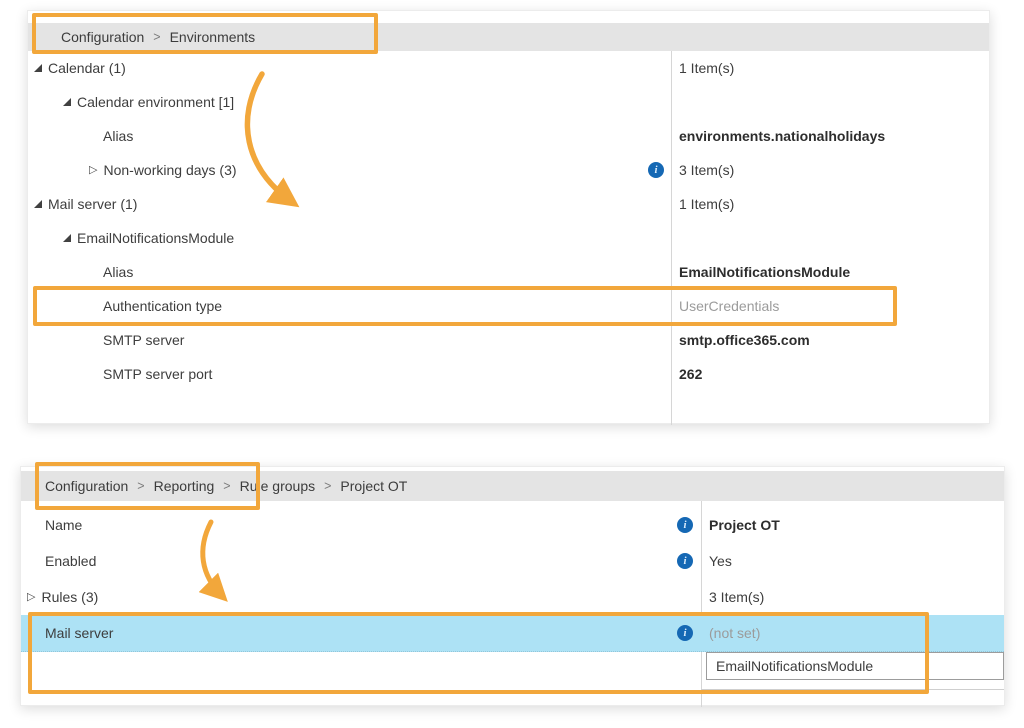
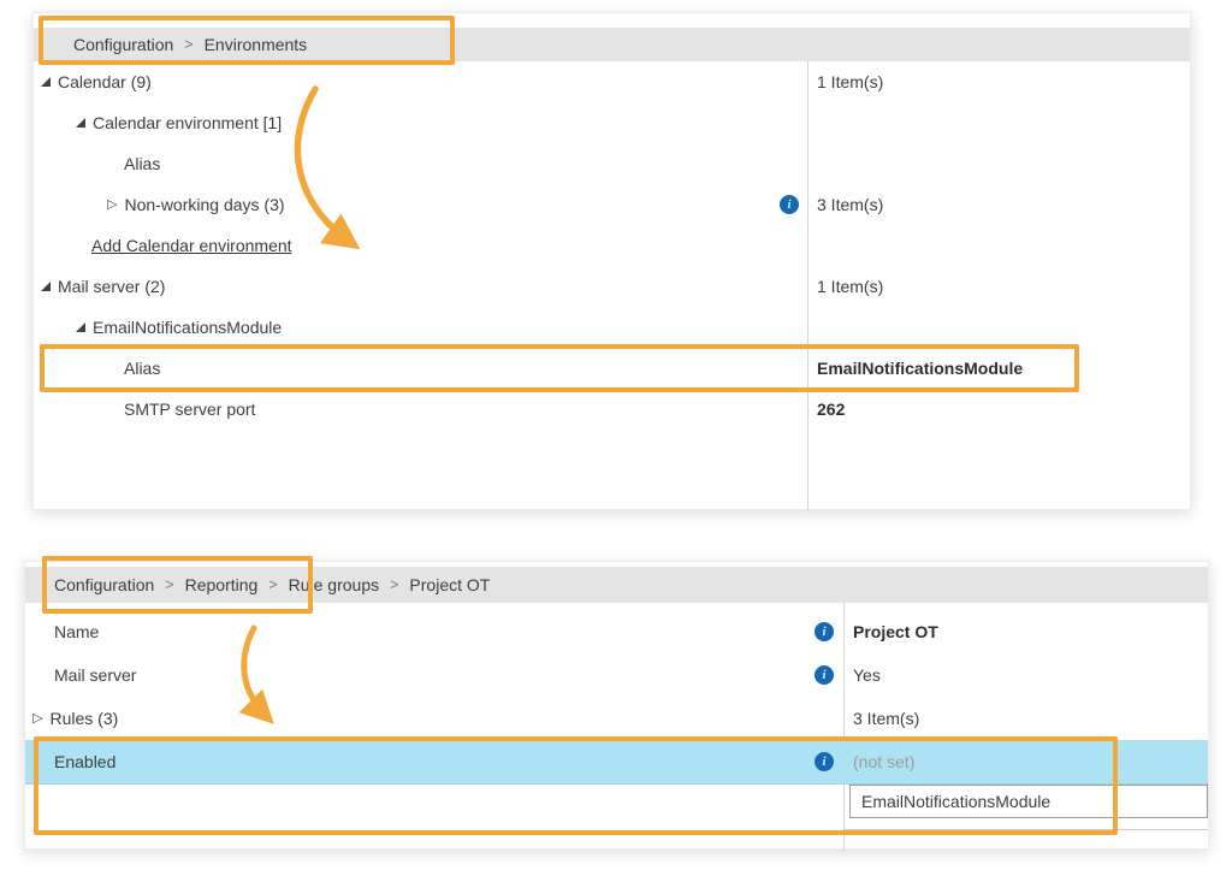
  Configuration
  >
  Environments
- Calendar (1)
+ Calendar (9)
  1 Item(s)
  Calendar environment [1]
  Alias
- environments.nationalholidays
  Non-working days (3)
  3 Item(s)
+ Add Calendar environment
- Mail server (1)
+ Mail server (2)
  1 Item(s)
  EmailNotificationsModule
  Alias
  EmailNotificationsModule
- Authentication type
- UserCredentials
- SMTP server
- smtp.office365.com
  SMTP server port
  262
  Configuration
  >
  Reporting
  >
  Rule groups
  >
  Project OT
  Name
  Project OT
- Enabled
+ Mail server
  Yes
  Rules (3)
  3 Item(s)
- Mail server
+ Enabled
  (not set)
  EmailNotificationsModule
